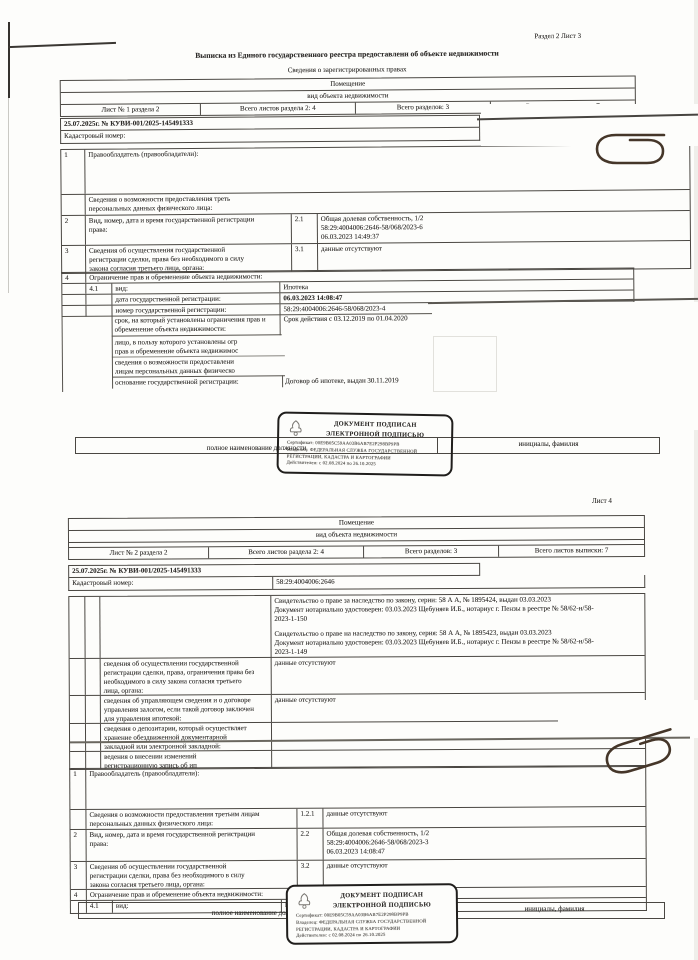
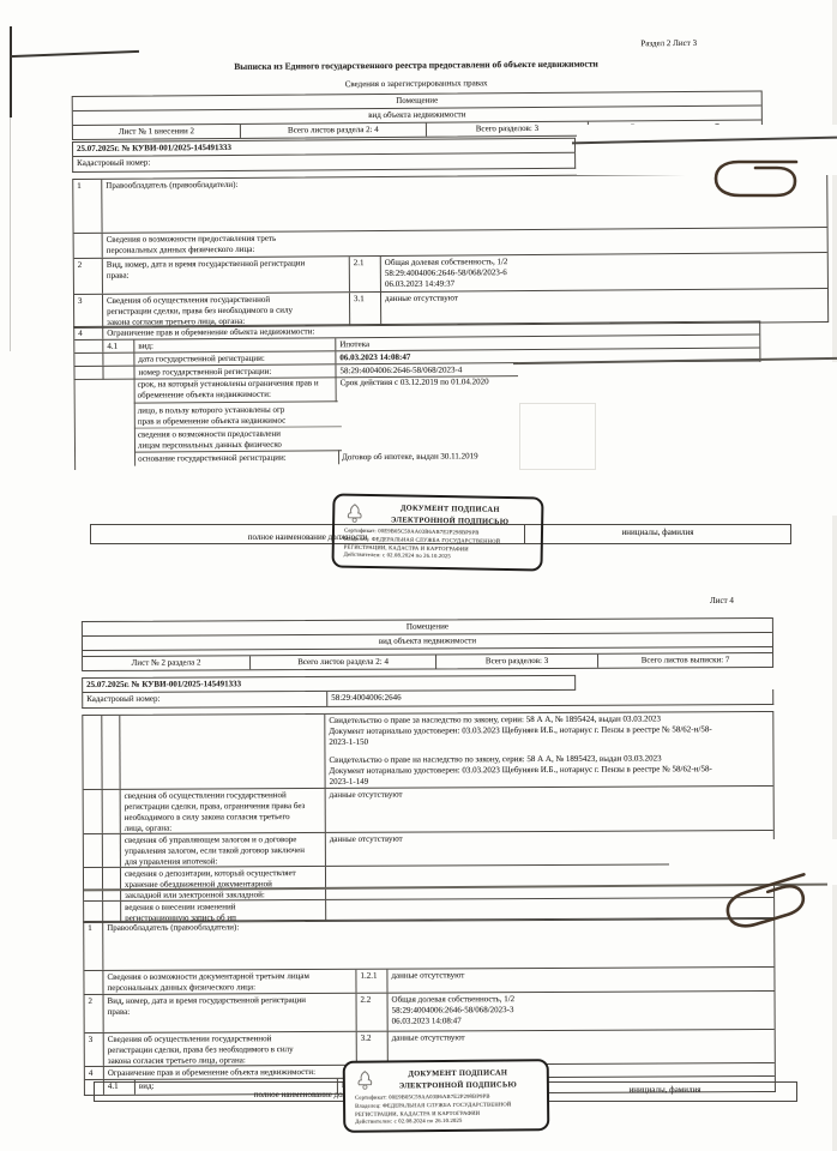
  Раздел 2 Лист 3
  Выписка из Единого государственного реестра предоставлени об объекте недвижимости
  Сведения о зарегистрированных правах
  Помещение
  вид объекта недвижимости
- Лист № 1 раздела 2
+ Лист № 1 внесении 2
  Всего листов раздела 2: 4
  Всего разделов: 3
  25.07.2025г. № КУВИ-001/2025-145491333
  Кадастровый номер:
  1
  Правообладатель (правообладатели):
  Сведения о возможности предоставления треть
  персональных данных физического лица:
  2
  Вид, номер, дата и время государственной регистрации
  права:
  2.1
  Общая долевая собственность, 1/2
  58:29:4004006:2646-58/068/2023-6
  06.03.2023 14:49:37
  3
  Сведения об осуществления государственной
  регистрации сделки, права без необходимого в силу
  закона согласия третьего лица, органа:
  3.1
  данные отсутствуют
  4
  Ограничение прав и обременение объекта недвижимости:
  4.1
  вид:
  Ипотека
  дата государственной регистрации:
  06.03.2023 14:08:47
  номер государственной регистрации:
  58:29:4004006:2646-58/068/2023-4
  срок, на который установлены ограничения прав и
  обременение объекта недвижимости:
  Срок действия с 03.12.2019 по 01.04.2020
  лицо, в пользу которого установлены огр
  прав и обременение объекта недвижимос
  сведения о возможности предоставлени
  лицам персональных данных физическо
  основание государственной регистрации:
  Договор об ипотеке, выдан 30.11.2019
  полное наименование должности
  инициалы, фамилия
  ДОКУМЕНТ ПОДПИСАН
  ЭЛЕКТРОННОЙ ПОДПИСЬЮ
  Лист 4
  Помещение
  вид объекта недвижимости
  Лист № 2 раздела 2
  Всего листов раздела 2: 4
  Всего разделов: 3
  Всего листов выписки: 7
  25.07.2025г. № КУВИ-001/2025-145491333
  Кадастровый номер:
  58:29:4004006:2646
  Свидетельство о праве за наследство по закону, серии: 58 А А, № 1895424, выдан 03.03.2023
  Документ нотариально удостоверен: 03.03.2023 Щебуняев И.Б., нотариус г. Пензы в реестре № 58/62-н/58-
  2023-1-150
  Свидетельство о праве на наследство по закону, серия: 58 А А, № 1895423, выдан 03.03.2023
  Документ нотариально удостоверен: 03.03.2023 Щебуняев И.Б., нотариус г. Пензы в реестре № 58/62-н/58-
  2023-1-149
  сведения об осуществлении государственной
  регистрации сделки, права, ограничения права без
  необходимого в силу закона согласия третьего
  лица, органа:
  данные отсутствуют
- сведения об управляющем сведения и о договоре
+ сведения об управляющем залогом и о договоре
  управления залогом, если такой договор заключен
  для управления ипотекой:
  данные отсутствуют
  сведения о депозитарии, который осуществляет
  хранение обездвиженной документарной
  закладной или электронной закладной:
  ведения о внесении изменений
  регистрационную запись об ип
  1
  Правообладатель (правообладатели):
- Сведения о возможности предоставления третьим лицам
+ Сведения о возможности документарной третьим лицам
  персональных данных физического лица:
  1.2.1
  данные отсутствуют
  2
  Вид, номер, дата и время государственной регистрации
  права:
  2.2
  Общая долевая собственность, 1/2
  58:29:4004006:2646-58/068/2023-3
  06.03.2023 14:08:47
  3
  Сведения об осуществлении государственной
  регистрации сделки, права без необходимого в силу
  закона согласия третьего лица, органа:
  3.2
  данные отсутствуют
  4
  Ограничение прав и обременение объекта недвижимости:
  4.1
  вид:
  полное наименование до
  инициалы, фамилия
  ЭЛЕКТРОННОЙ ПОДПИСЬЮ
